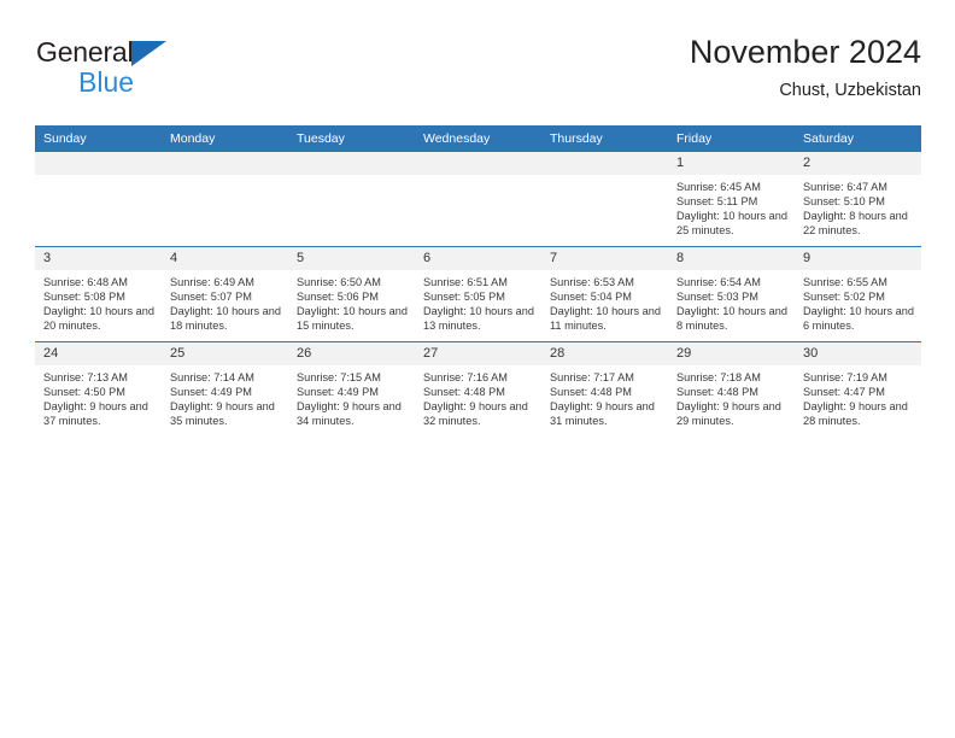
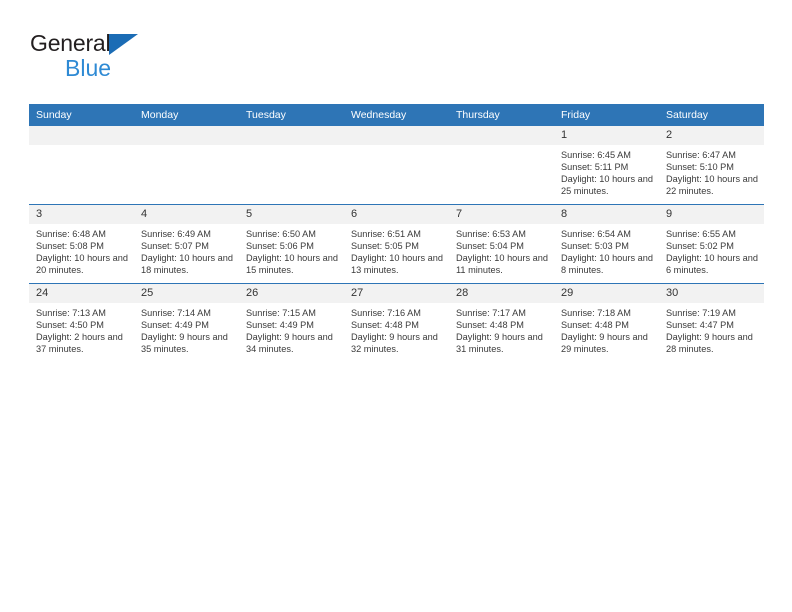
  General
  Blue
- November 2024
- Chust, Uzbekistan
  Sunday	Monday	Tuesday	Wednesday	Thursday	Friday	Saturday
- 					1Sunrise: 6:45 AMSunset: 5:11 PMDaylight: 10 hours and 25 minutes.	2Sunrise: 6:47 AMSunset: 5:10 PMDaylight: 8 hours and 22 minutes.
+ 					1Sunrise: 6:45 AMSunset: 5:11 PMDaylight: 10 hours and 25 minutes.	2Sunrise: 6:47 AMSunset: 5:10 PMDaylight: 10 hours and 22 minutes.
  3Sunrise: 6:48 AMSunset: 5:08 PMDaylight: 10 hours and 20 minutes.	4Sunrise: 6:49 AMSunset: 5:07 PMDaylight: 10 hours and 18 minutes.	5Sunrise: 6:50 AMSunset: 5:06 PMDaylight: 10 hours and 15 minutes.	6Sunrise: 6:51 AMSunset: 5:05 PMDaylight: 10 hours and 13 minutes.	7Sunrise: 6:53 AMSunset: 5:04 PMDaylight: 10 hours and 11 minutes.	8Sunrise: 6:54 AMSunset: 5:03 PMDaylight: 10 hours and 8 minutes.	9Sunrise: 6:55 AMSunset: 5:02 PMDaylight: 10 hours and 6 minutes.
- 24Sunrise: 7:13 AMSunset: 4:50 PMDaylight: 9 hours and 37 minutes.	25Sunrise: 7:14 AMSunset: 4:49 PMDaylight: 9 hours and 35 minutes.	26Sunrise: 7:15 AMSunset: 4:49 PMDaylight: 9 hours and 34 minutes.	27Sunrise: 7:16 AMSunset: 4:48 PMDaylight: 9 hours and 32 minutes.	28Sunrise: 7:17 AMSunset: 4:48 PMDaylight: 9 hours and 31 minutes.	29Sunrise: 7:18 AMSunset: 4:48 PMDaylight: 9 hours and 29 minutes.	30Sunrise: 7:19 AMSunset: 4:47 PMDaylight: 9 hours and 28 minutes.
+ 24Sunrise: 7:13 AMSunset: 4:50 PMDaylight: 2 hours and 37 minutes.	25Sunrise: 7:14 AMSunset: 4:49 PMDaylight: 9 hours and 35 minutes.	26Sunrise: 7:15 AMSunset: 4:49 PMDaylight: 9 hours and 34 minutes.	27Sunrise: 7:16 AMSunset: 4:48 PMDaylight: 9 hours and 32 minutes.	28Sunrise: 7:17 AMSunset: 4:48 PMDaylight: 9 hours and 31 minutes.	29Sunrise: 7:18 AMSunset: 4:48 PMDaylight: 9 hours and 29 minutes.	30Sunrise: 7:19 AMSunset: 4:47 PMDaylight: 9 hours and 28 minutes.
